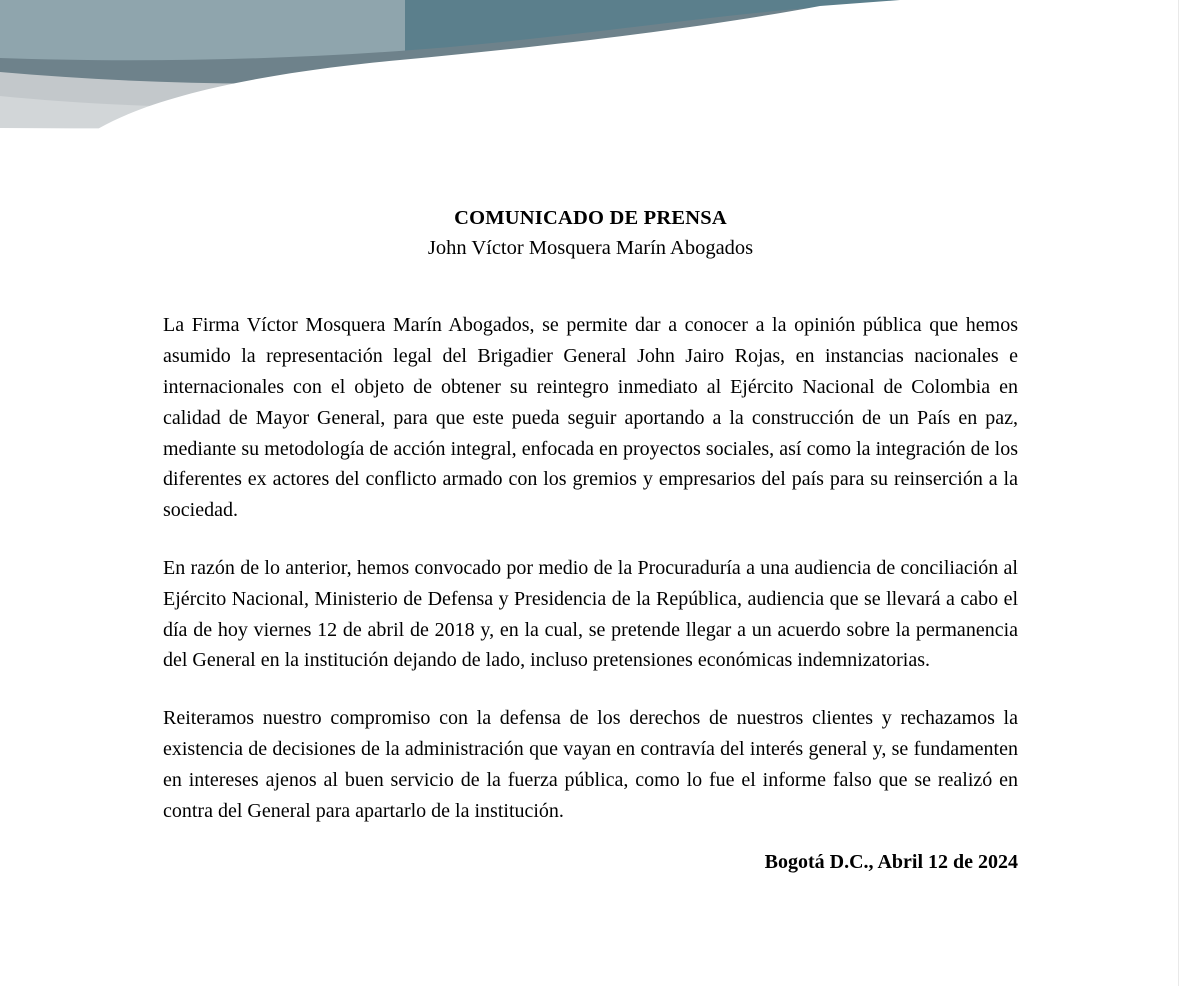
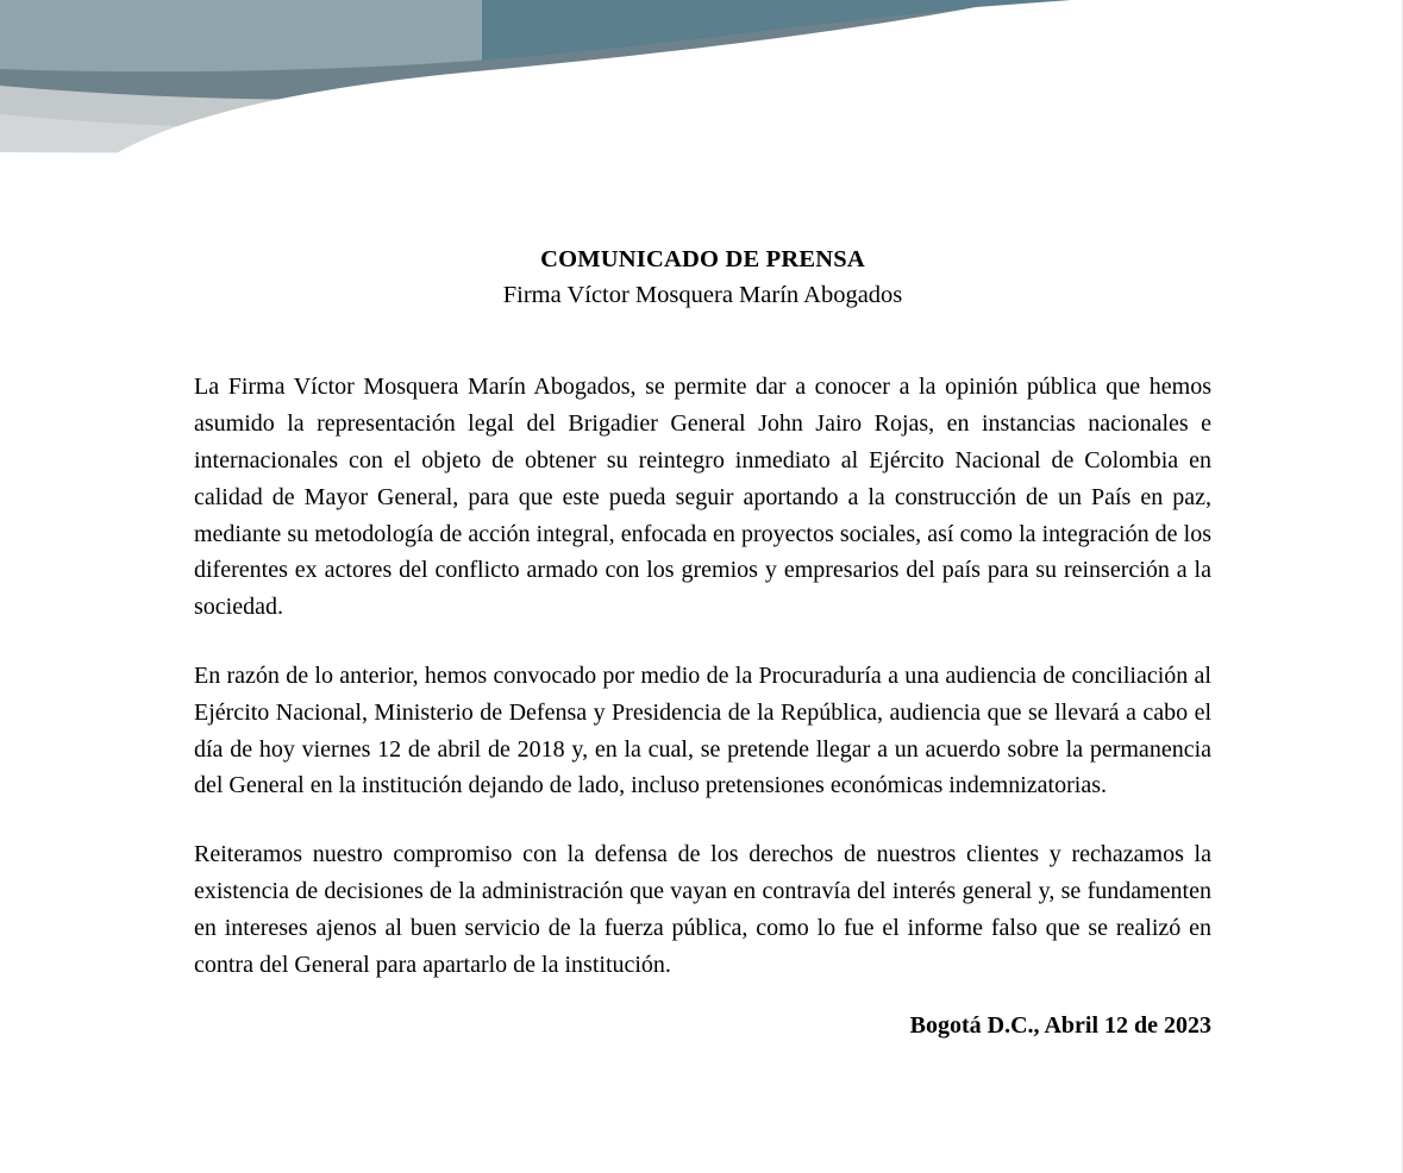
  COMUNICADO DE PRENSA
- John Víctor Mosquera Marín Abogados
+ Firma Víctor Mosquera Marín Abogados
  La Firma Víctor Mosquera Marín Abogados, se permite dar a conocer a la opinión pública que hemos asumido la representación legal del Brigadier General John Jairo Rojas, en instancias nacionales e internacionales con el objeto de obtener su reintegro inmediato al Ejército Nacional de Colombia en calidad de Mayor General, para que este pueda seguir aportando a la construcción de un País en paz, mediante su metodología de acción integral, enfocada en proyectos sociales, así como la integración de los diferentes ex actores del conflicto armado con los gremios y empresarios del país para su reinserción a la sociedad.
  En razón de lo anterior, hemos convocado por medio de la Procuraduría a una audiencia de conciliación al Ejército Nacional, Ministerio de Defensa y Presidencia de la República, audiencia que se llevará a cabo el día de hoy viernes 12 de abril de 2018 y, en la cual, se pretende llegar a un acuerdo sobre la permanencia del General en la institución dejando de lado, incluso pretensiones económicas indemnizatorias.
  Reiteramos nuestro compromiso con la defensa de los derechos de nuestros clientes y rechazamos la existencia de decisiones de la administración que vayan en contravía del interés general y, se fundamenten en intereses ajenos al buen servicio de la fuerza pública, como lo fue el informe falso que se realizó en contra del General para apartarlo de la institución.
- Bogotá D.C., Abril 12 de 2024
+ Bogotá D.C., Abril 12 de 2023
